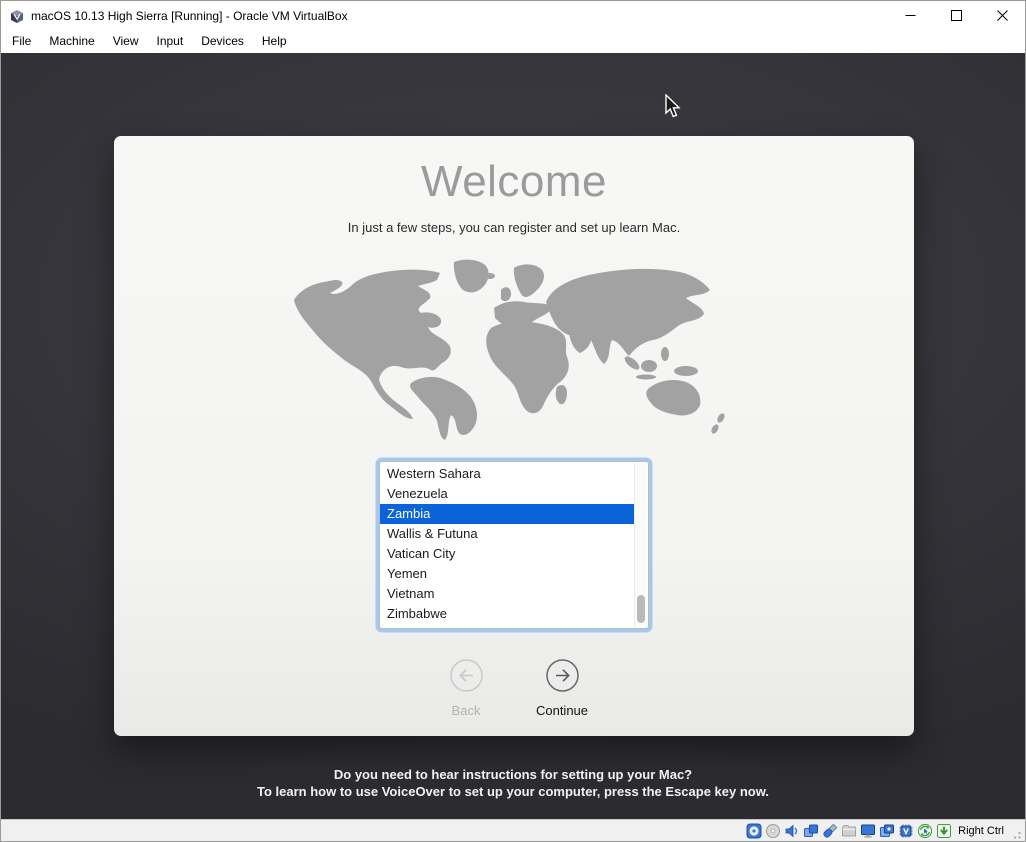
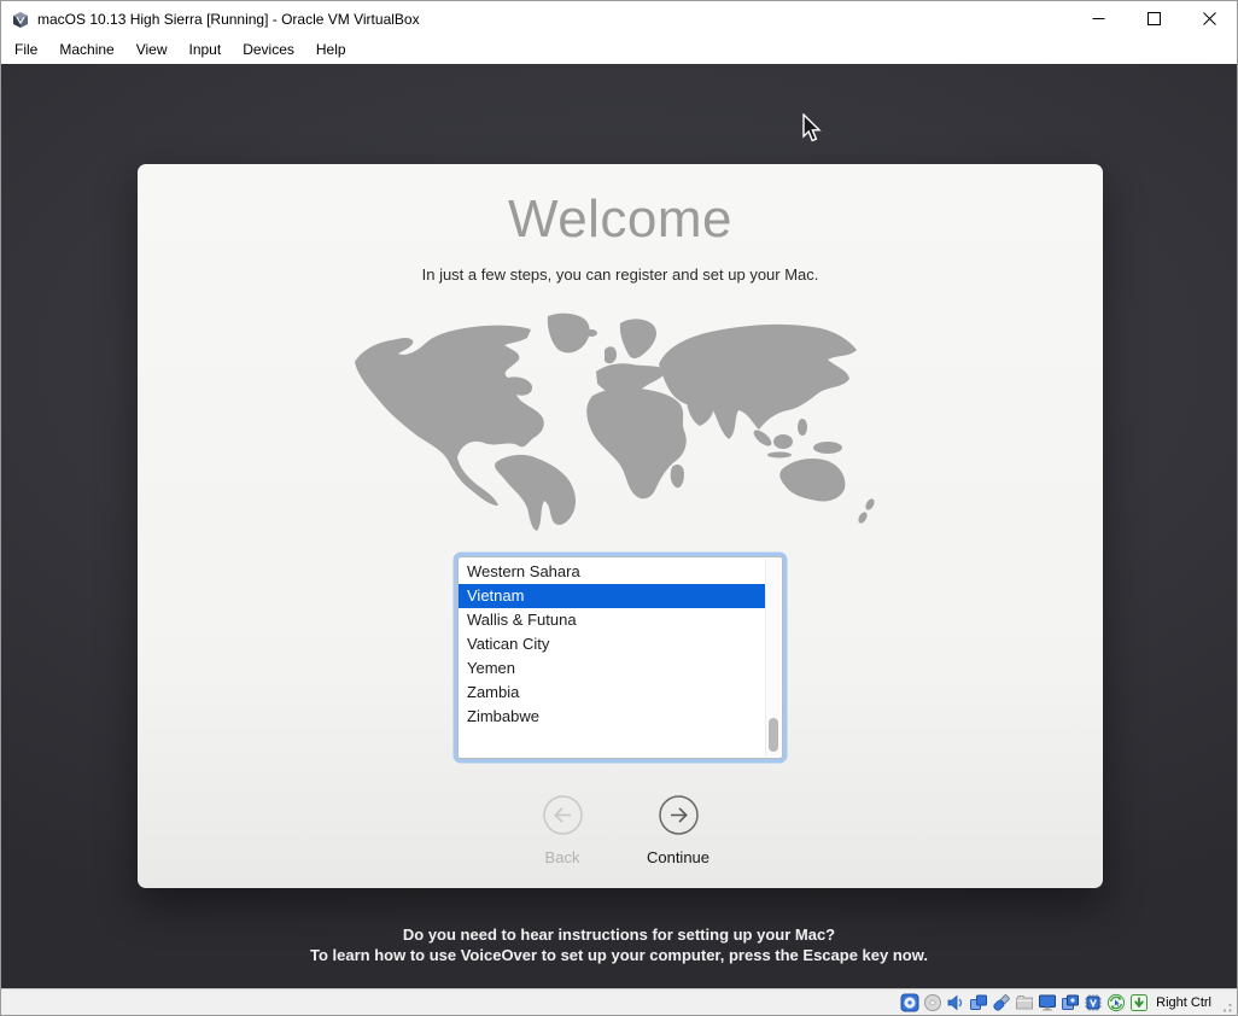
  macOS 10.13 High Sierra [Running] - Oracle VM VirtualBox
  File
  Machine
  View
  Input
  Devices
  Help
  Welcome
- In just a few steps, you can register and set up learn Mac.
+ In just a few steps, you can register and set up your Mac.
  Western Sahara
- Venezuela
- Zambia
+ Vietnam
  Wallis & Futuna
  Vatican City
  Yemen
- Vietnam
+ Zambia
  Zimbabwe
  Back
  Continue
  Do you need to hear instructions for setting up your Mac?
  To learn how to use VoiceOver to set up your computer, press the Escape key now.
  Right Ctrl
